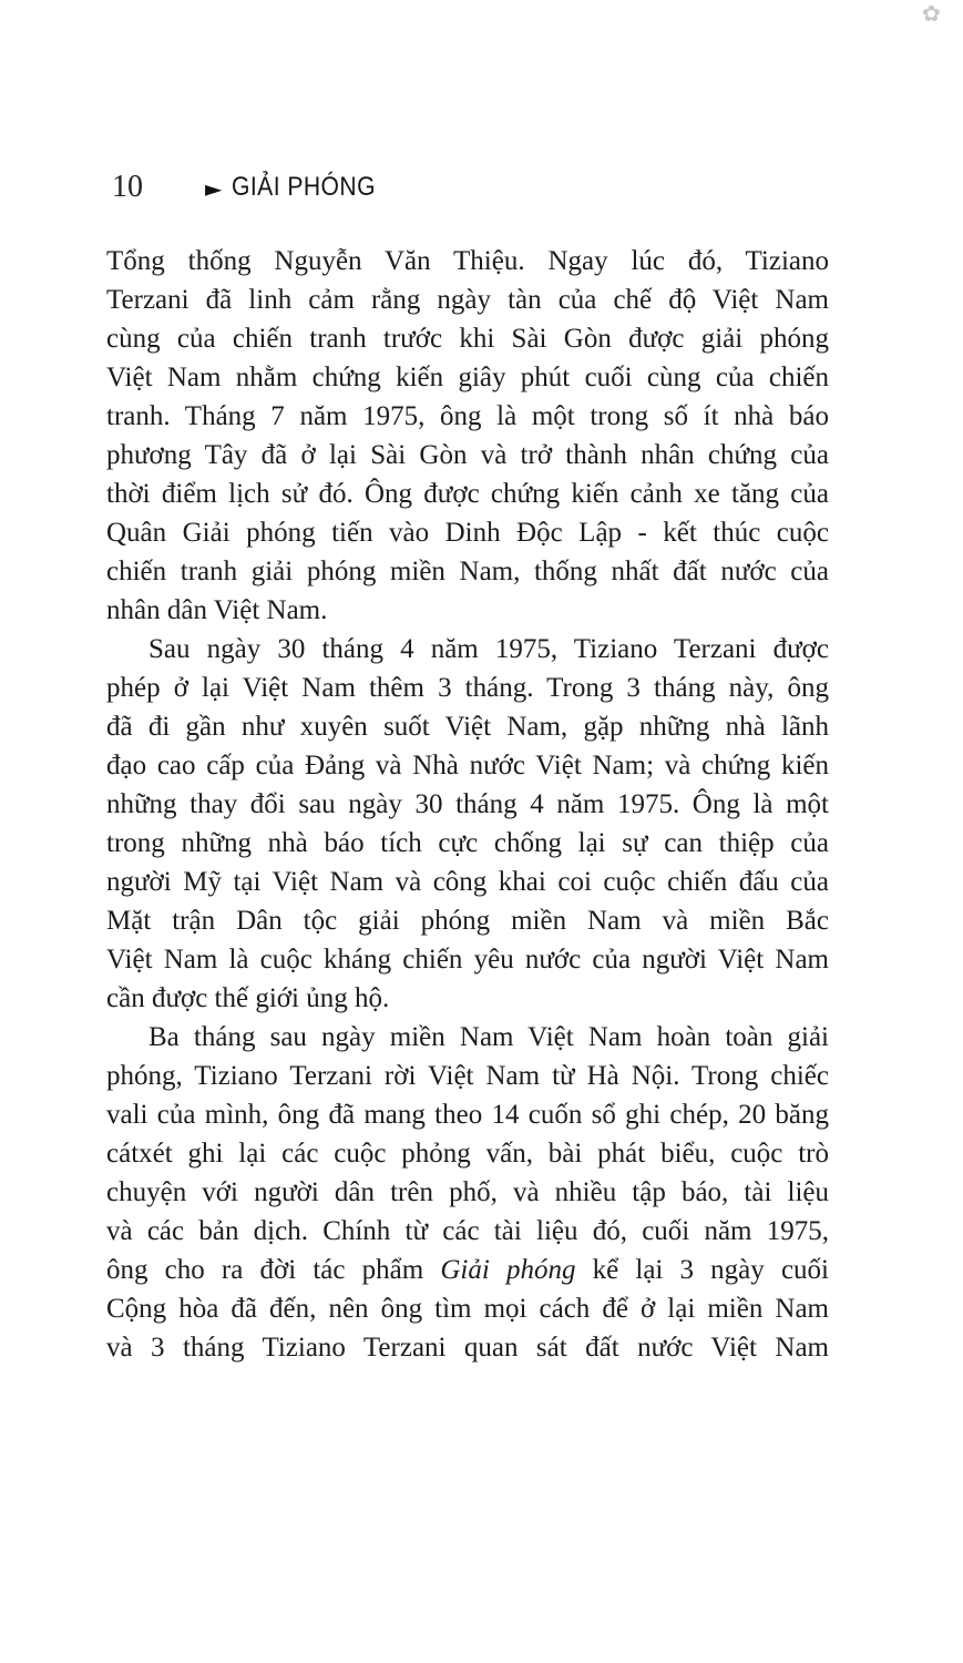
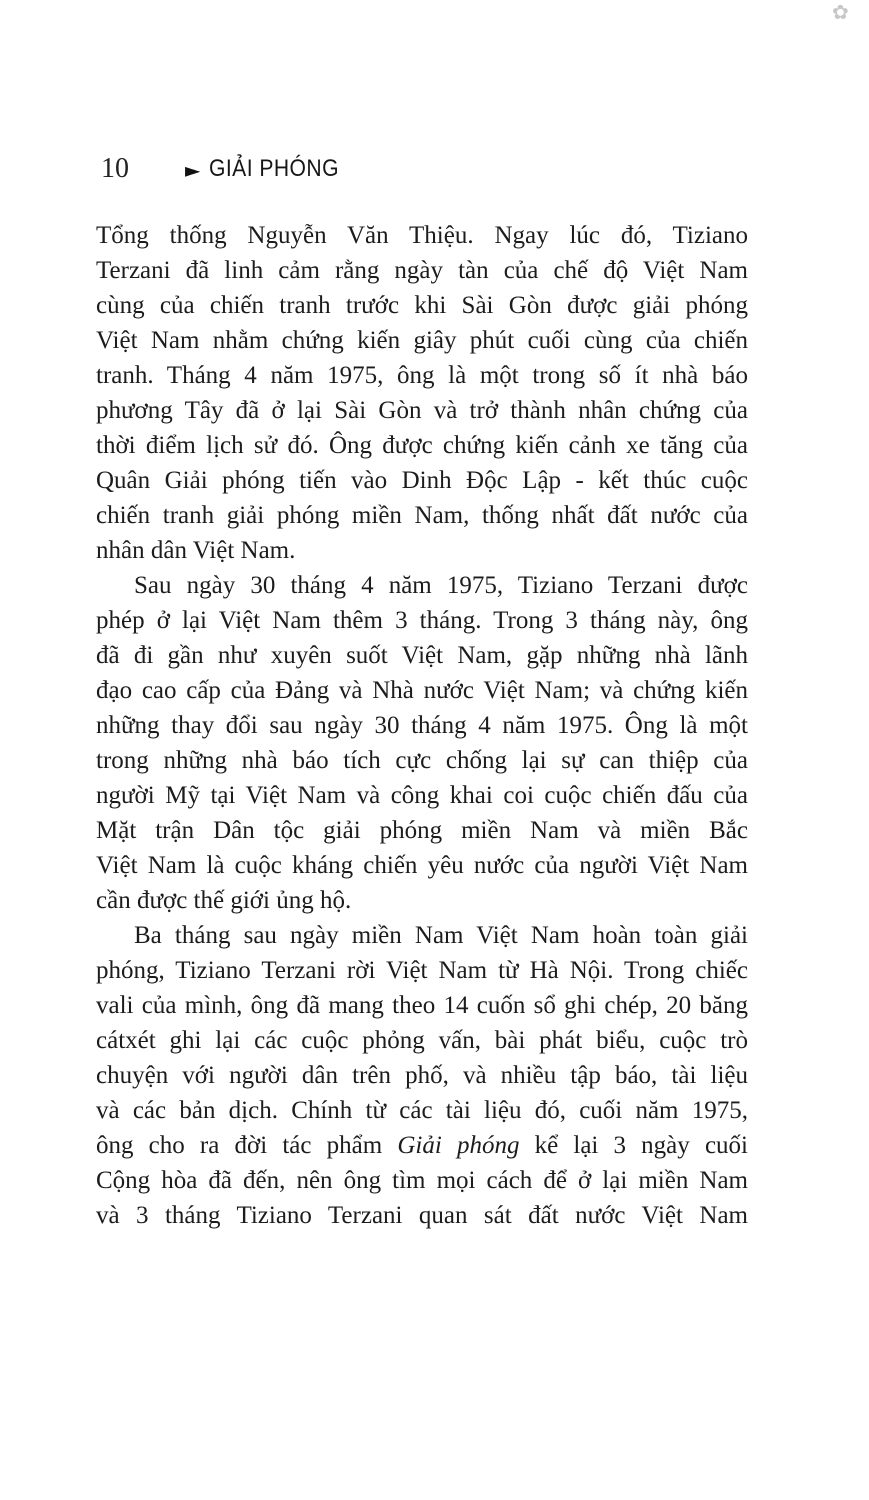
  ✿
  10
  ►
  GIẢI PHÓNG
  Tổng thống Nguyễn Văn Thiệu. Ngay lúc đó, Tiziano
  Terzani đã linh cảm rằng ngày tàn của chế độ Việt Nam
  cùng của chiến tranh trước khi Sài Gòn được giải phóng
  Việt Nam nhằm chứng kiến giây phút cuối cùng của chiến
- tranh. Tháng 7 năm 1975, ông là một trong số ít nhà báo
+ tranh. Tháng 4 năm 1975, ông là một trong số ít nhà báo
  phương Tây đã ở lại Sài Gòn và trở thành nhân chứng của
  thời điểm lịch sử đó. Ông được chứng kiến cảnh xe tăng của
  Quân Giải phóng tiến vào Dinh Độc Lập - kết thúc cuộc
  chiến tranh giải phóng miền Nam, thống nhất đất nước của
  nhân dân Việt Nam.
  Sau ngày 30 tháng 4 năm 1975, Tiziano Terzani được
  phép ở lại Việt Nam thêm 3 tháng. Trong 3 tháng này, ông
  đã đi gần như xuyên suốt Việt Nam, gặp những nhà lãnh
  đạo cao cấp của Đảng và Nhà nước Việt Nam; và chứng kiến
  những thay đổi sau ngày 30 tháng 4 năm 1975. Ông là một
  trong những nhà báo tích cực chống lại sự can thiệp của
  người Mỹ tại Việt Nam và công khai coi cuộc chiến đấu của
  Mặt trận Dân tộc giải phóng miền Nam và miền Bắc
  Việt Nam là cuộc kháng chiến yêu nước của người Việt Nam
  cần được thế giới ủng hộ.
  Ba tháng sau ngày miền Nam Việt Nam hoàn toàn giải
  phóng, Tiziano Terzani rời Việt Nam từ Hà Nội. Trong chiếc
  vali của mình, ông đã mang theo 14 cuốn sổ ghi chép, 20 băng
  cátxét ghi lại các cuộc phỏng vấn, bài phát biểu, cuộc trò
  chuyện với người dân trên phố, và nhiều tập báo, tài liệu
  và các bản dịch. Chính từ các tài liệu đó, cuối năm 1975,
  ông cho ra đời tác phẩm Giải phóng kể lại 3 ngày cuối
  Cộng hòa đã đến, nên ông tìm mọi cách để ở lại miền Nam
  và 3 tháng Tiziano Terzani quan sát đất nước Việt Nam
